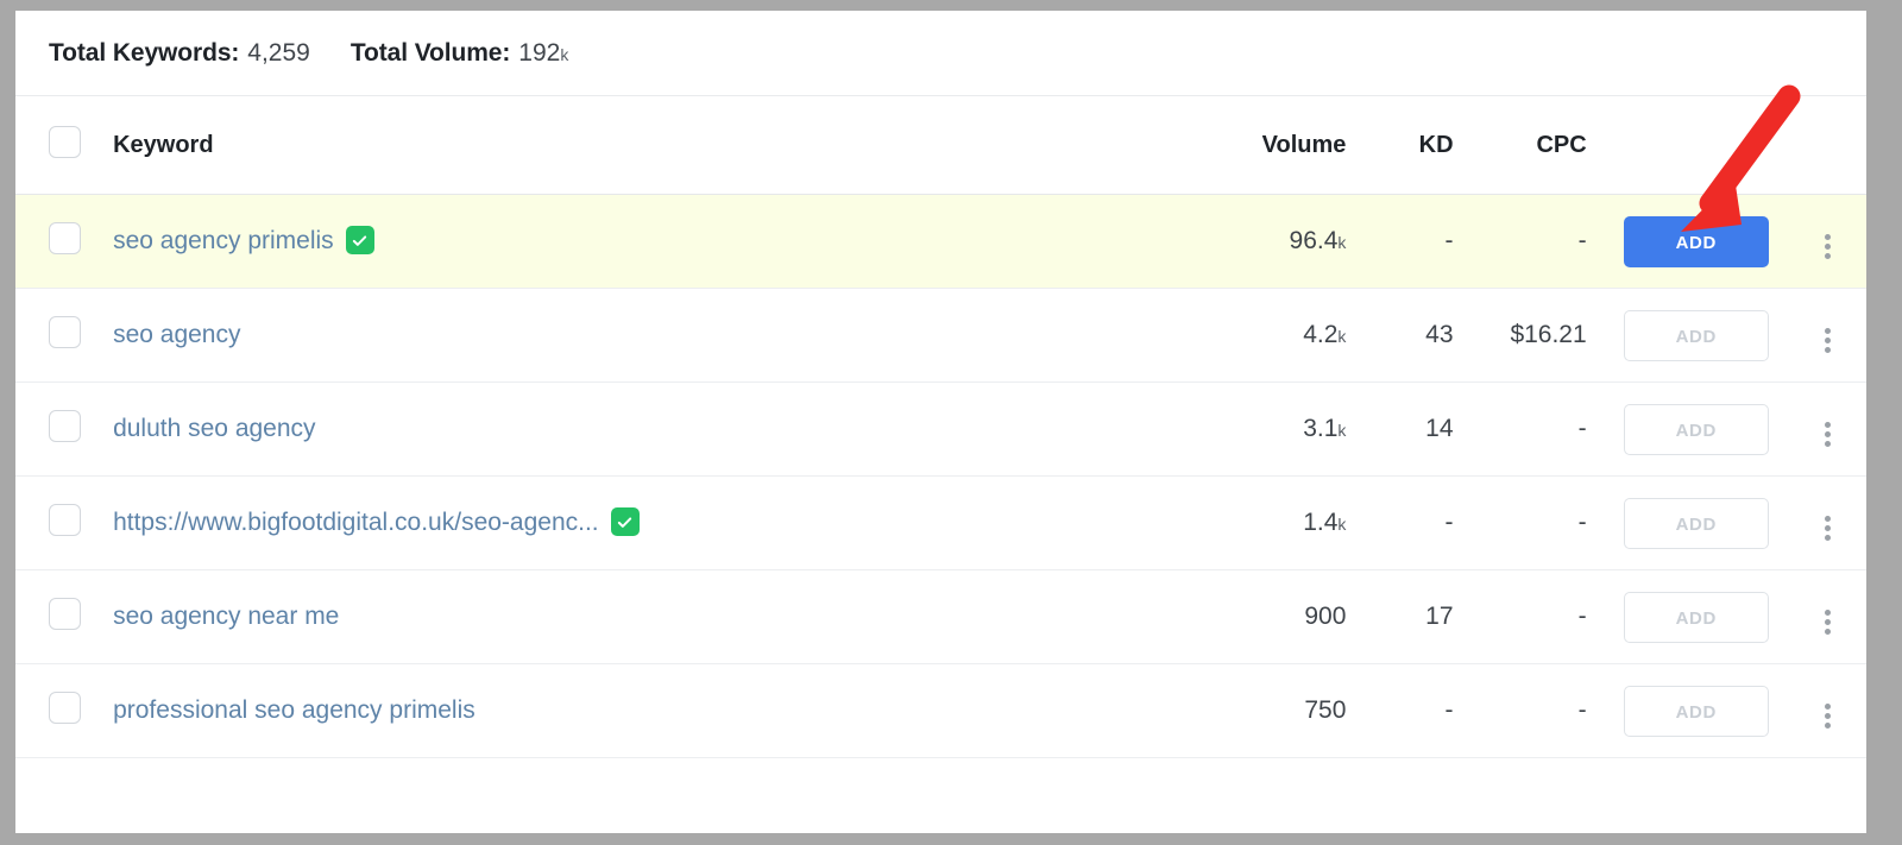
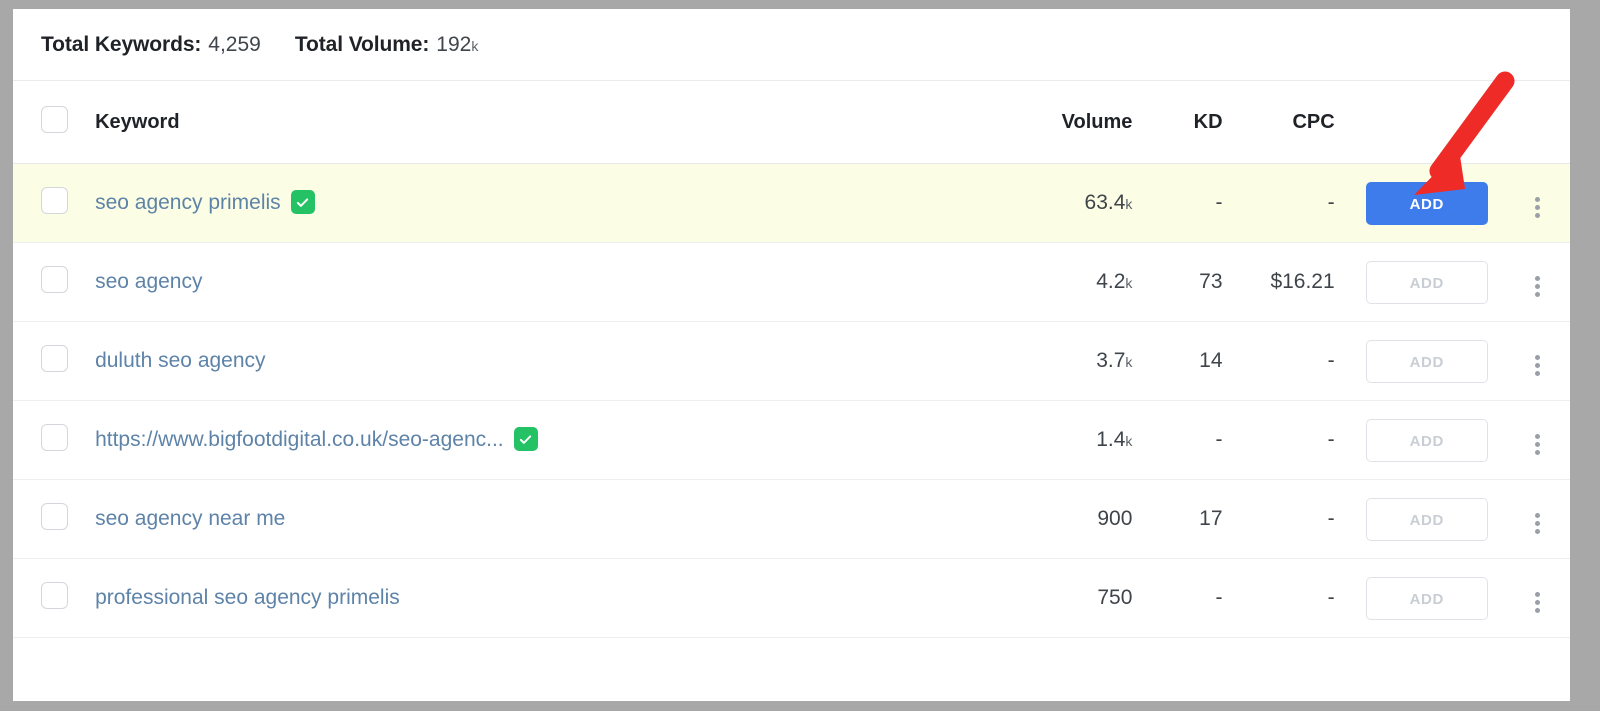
  Total Keywords:
  4,259
  Total Volume:
  192
  k
  	Keyword	Volume	KD	CPC
- 	seo agency primelis	96.4k	-	-	ADD
+ 	seo agency primelis	63.4k	-	-	ADD
- 	seo agency	4.2k	43	$16.21	ADD
+ 	seo agency	4.2k	73	$16.21	ADD
- 	duluth seo agency	3.1k	14	-	ADD
+ 	duluth seo agency	3.7k	14	-	ADD
  	https://www.bigfootdigital.co.uk/seo-agenc...	1.4k	-	-	ADD
  	seo agency near me	900	17	-	ADD
  	professional seo agency primelis	750	-	-	ADD
